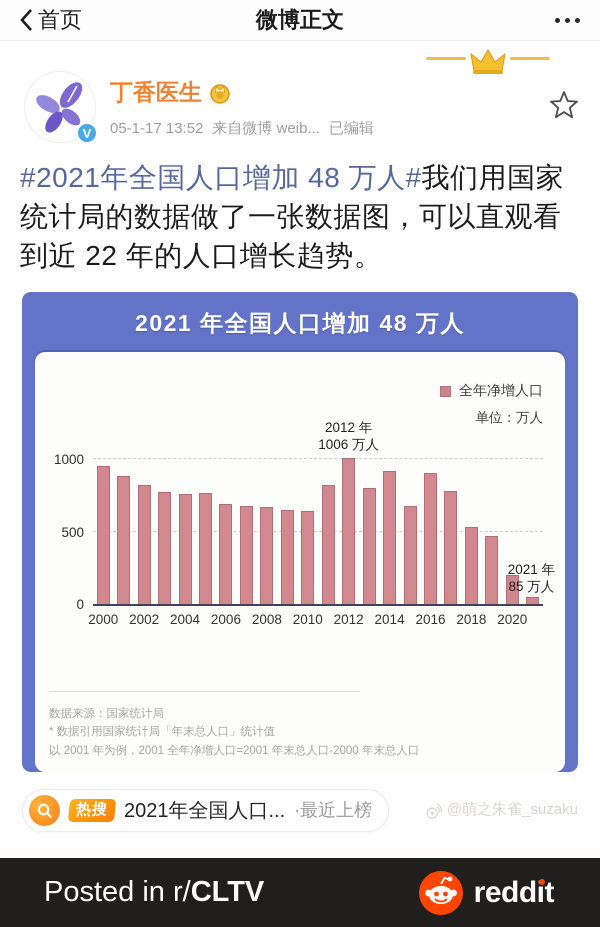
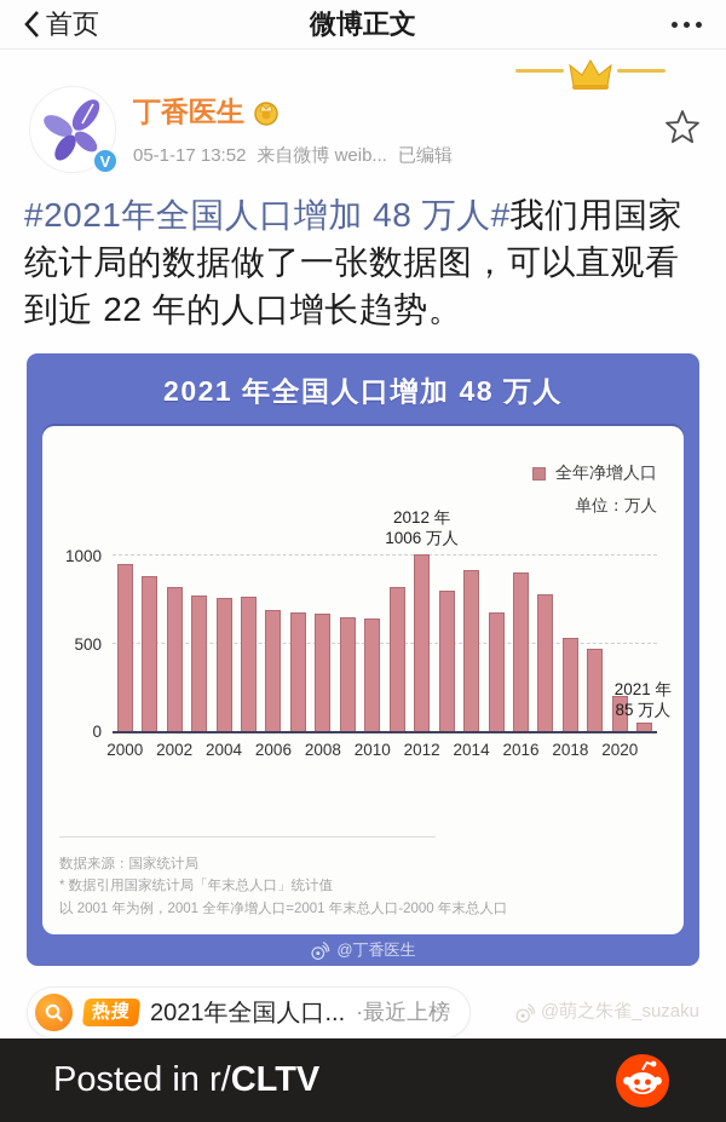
  首页
  微博正文
  V
  丁香医生
  05-1-17 13:52
  来自微博 weib...
  已编辑
  #2021年全国人口增加 48 万人#我们用国家统计局的数据做了一张数据图，可以直观看到近 22 年的人口增长趋势。
  2021 年全国人口增加 48 万人
  全年净增人口
  单位：万人
  2012 年
  1006 万人
  2021 年
  85 万人
  0
  500
  1000
  2000
  2002
  2004
  2006
  2008
  2010
  2012
  2014
  2016
  2018
  2020
  数据来源：国家统计局
  * 数据引用国家统计局「年末总人口」统计值
  以 2001 年为例，2001 全年净增人口=2001 年末总人口-2000 年末总人口
+ @丁香医生
  2021年全国人口...
  ·最近上榜
  @萌之朱雀_suzaku
  Posted in r/CLTV
- reddit
